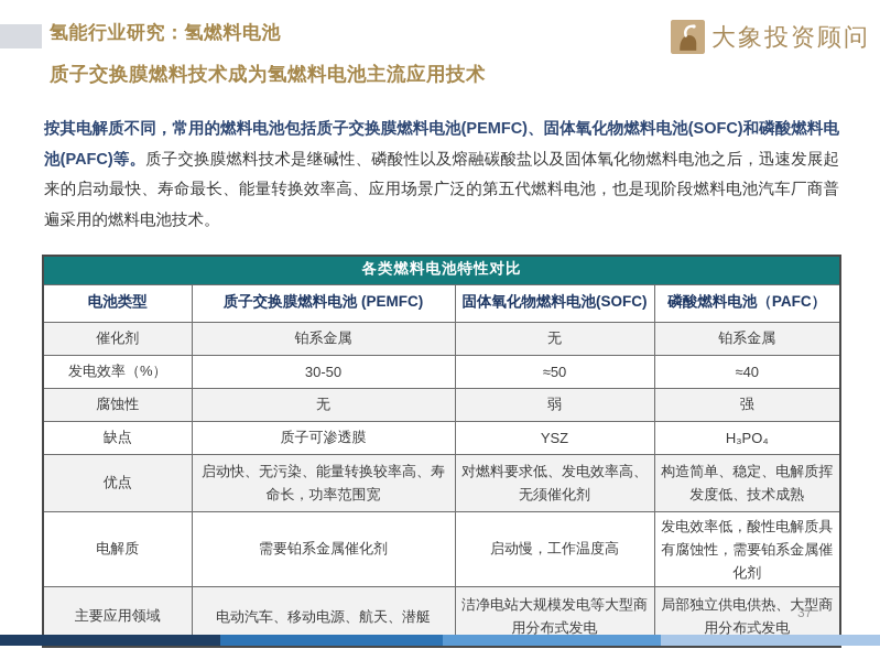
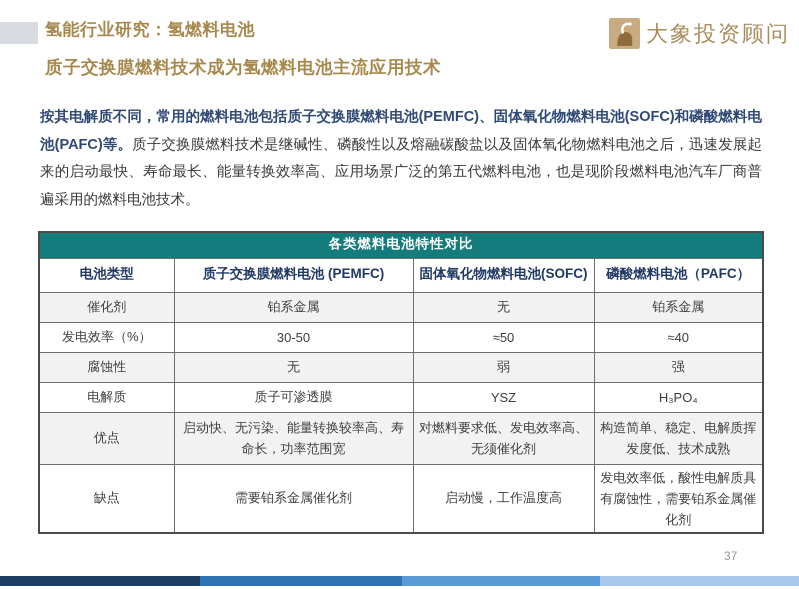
  氢能行业研究：氢燃料电池
  质子交换膜燃料技术成为氢燃料电池主流应用技术
  大象投资顾问
  按其电解质不同，常用的燃料电池包括质子交换膜燃料电池(PEMFC)、固体氧化物燃料电池(SOFC)和磷酸燃料电池(PAFC)等。质子交换膜燃料技术是继碱性、磷酸性以及熔融碳酸盐以及固体氧化物燃料电池之后，迅速发展起来的启动最快、寿命最长、能量转换效率高、应用场景广泛的第五代燃料电池，也是现阶段燃料电池汽车厂商普遍采用的燃料电池技术。
  各类燃料电池特性对比
  电池类型	质子交换膜燃料电池 (PEMFC)	固体氧化物燃料电池(SOFC)	磷酸燃料电池（PAFC）
  催化剂	铂系金属	无	铂系金属
  发电效率（%）	30-50	≈50	≈40
  腐蚀性	无	弱	强
- 缺点	质子可渗透膜	YSZ	H₃PO₄
+ 电解质	质子可渗透膜	YSZ	H₃PO₄
  优点	启动快、无污染、能量转换较率高、寿命长，功率范围宽	对燃料要求低、发电效率高、无须催化剂	构造简单、稳定、电解质挥发度低、技术成熟
- 电解质	需要铂系金属催化剂	启动慢，工作温度高	发电效率低，酸性电解质具有腐蚀性，需要铂系金属催化剂
+ 缺点	需要铂系金属催化剂	启动慢，工作温度高	发电效率低，酸性电解质具有腐蚀性，需要铂系金属催化剂
- 主要应用领域	电动汽车、移动电源、航天、潜艇	洁净电站大规模发电等大型商用分布式发电	局部独立供电供热、大型商用分布式发电
  37
